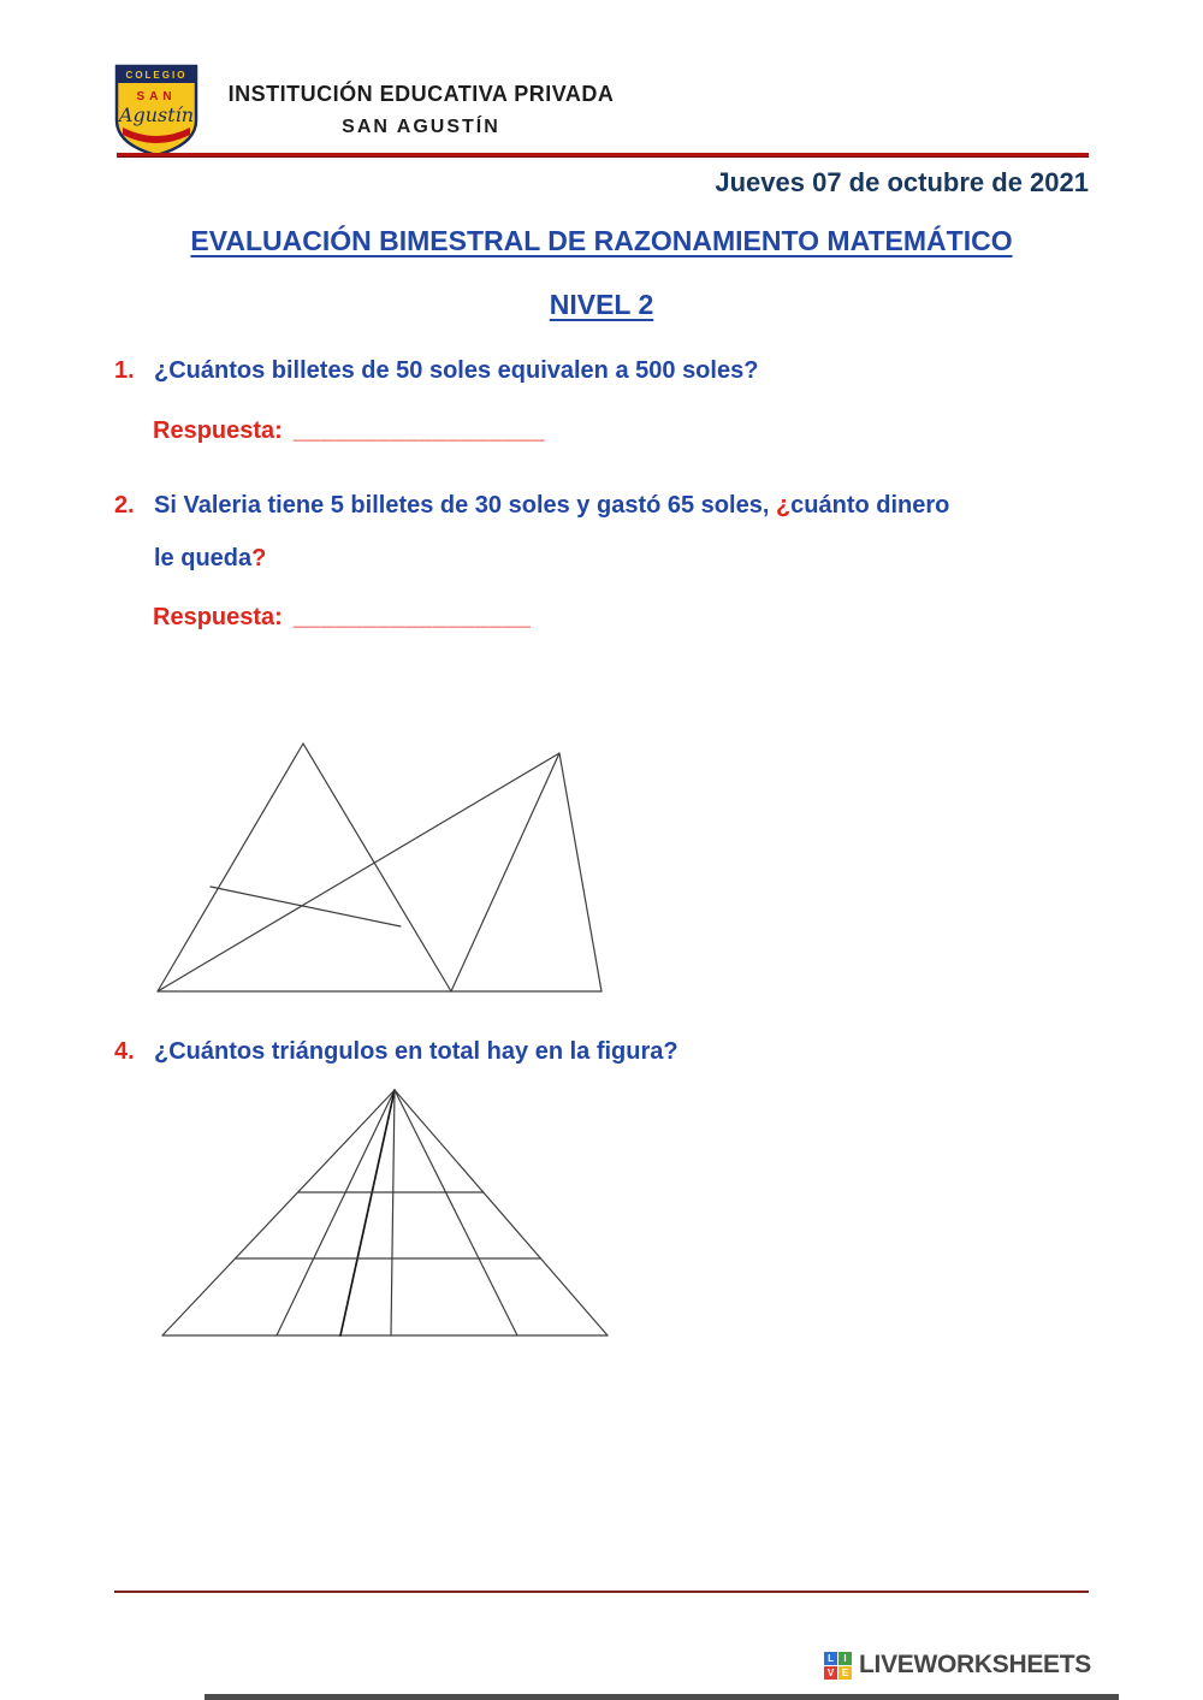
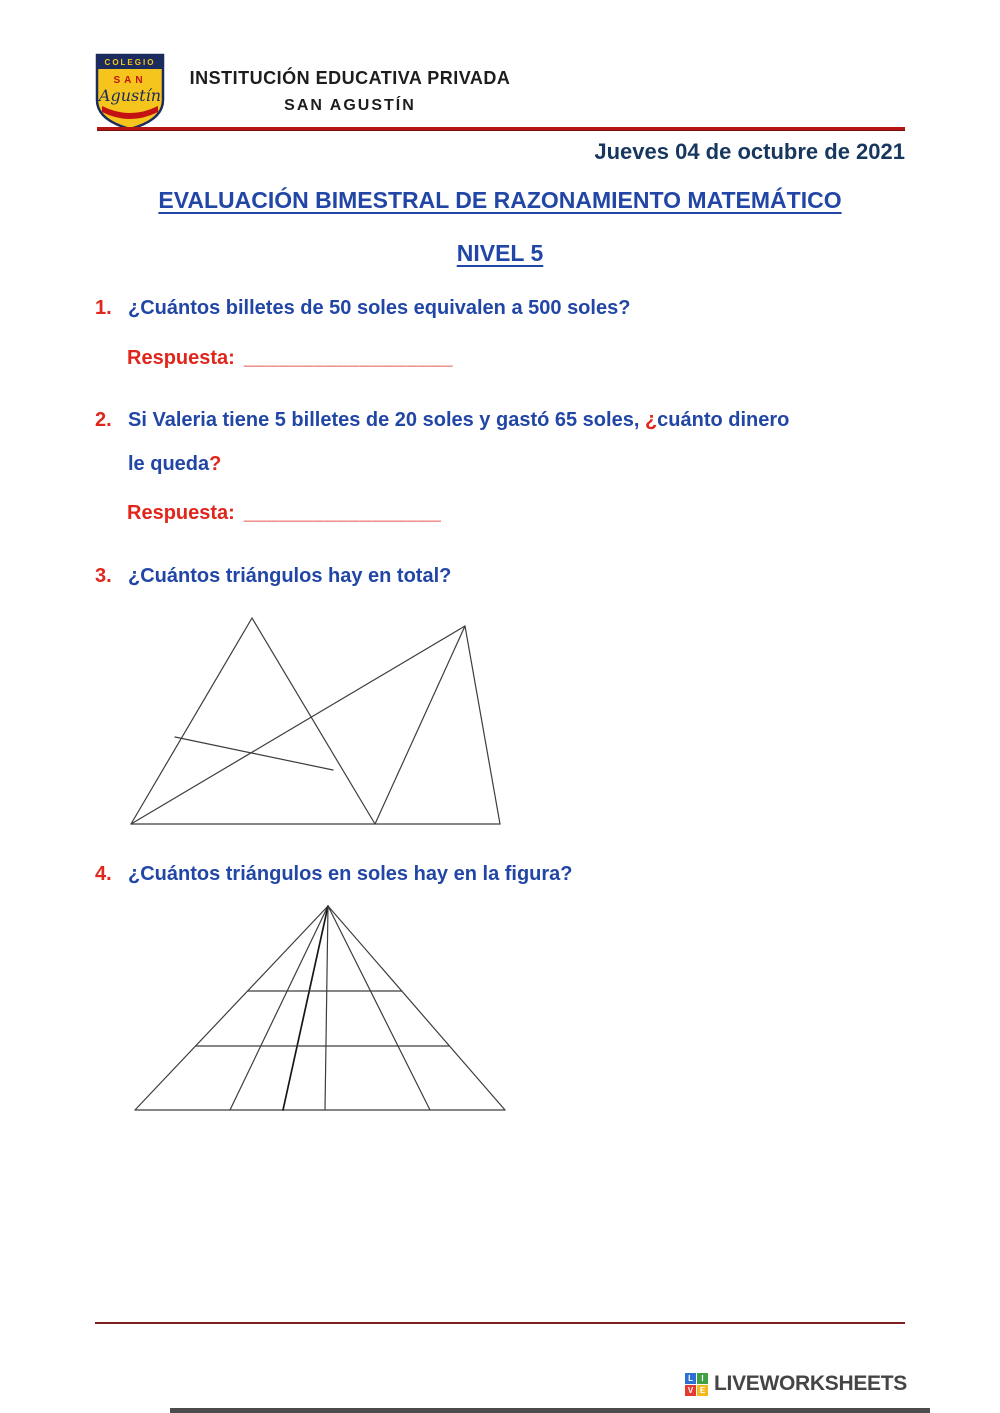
  COLEGIO
  SAN
  Agustín
  INSTITUCIÓN EDUCATIVA PRIVADA
  SAN AGUSTÍN
- Jueves 07 de octubre de 2021
+ Jueves 04 de octubre de 2021
  EVALUACIÓN BIMESTRAL DE RAZONAMIENTO MATEMÁTICO
- NIVEL 2
+ NIVEL 5
  1. ¿Cuántos billetes de 50 soles equivalen a 500 soles?
  Respuesta: __________________
- 2. Si Valeria tiene 5 billetes de 30 soles y gastó 65 soles, ¿cuánto dinero
+ 2. Si Valeria tiene 5 billetes de 20 soles y gastó 65 soles, ¿cuánto dinero
  le queda?
  Respuesta: _________________
+ 3. ¿Cuántos triángulos hay en total?
- 4. ¿Cuántos triángulos en total hay en la figura?
+ 4. ¿Cuántos triángulos en soles hay en la figura?
  L
  I
  V
  E
  LIVEWORKSHEETS
